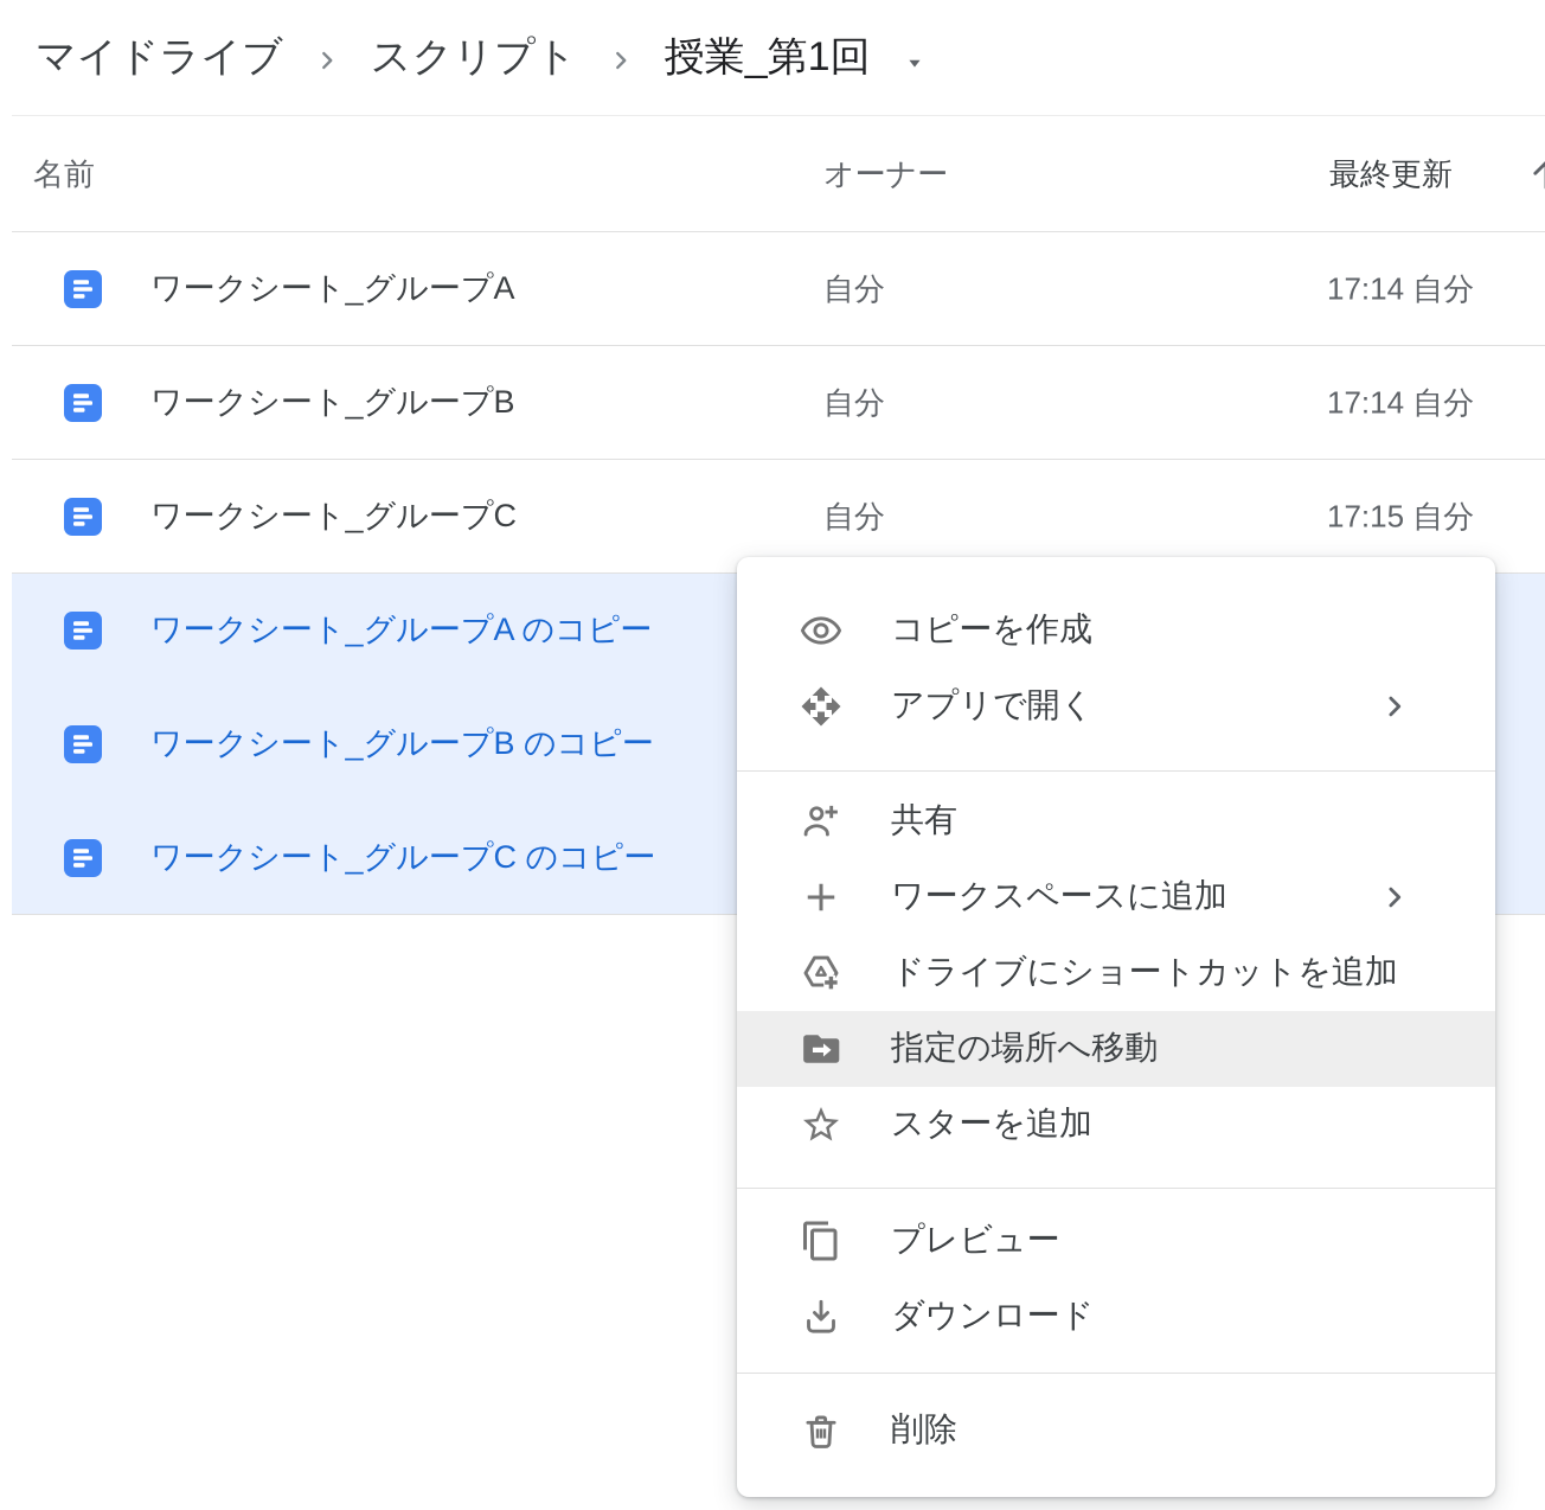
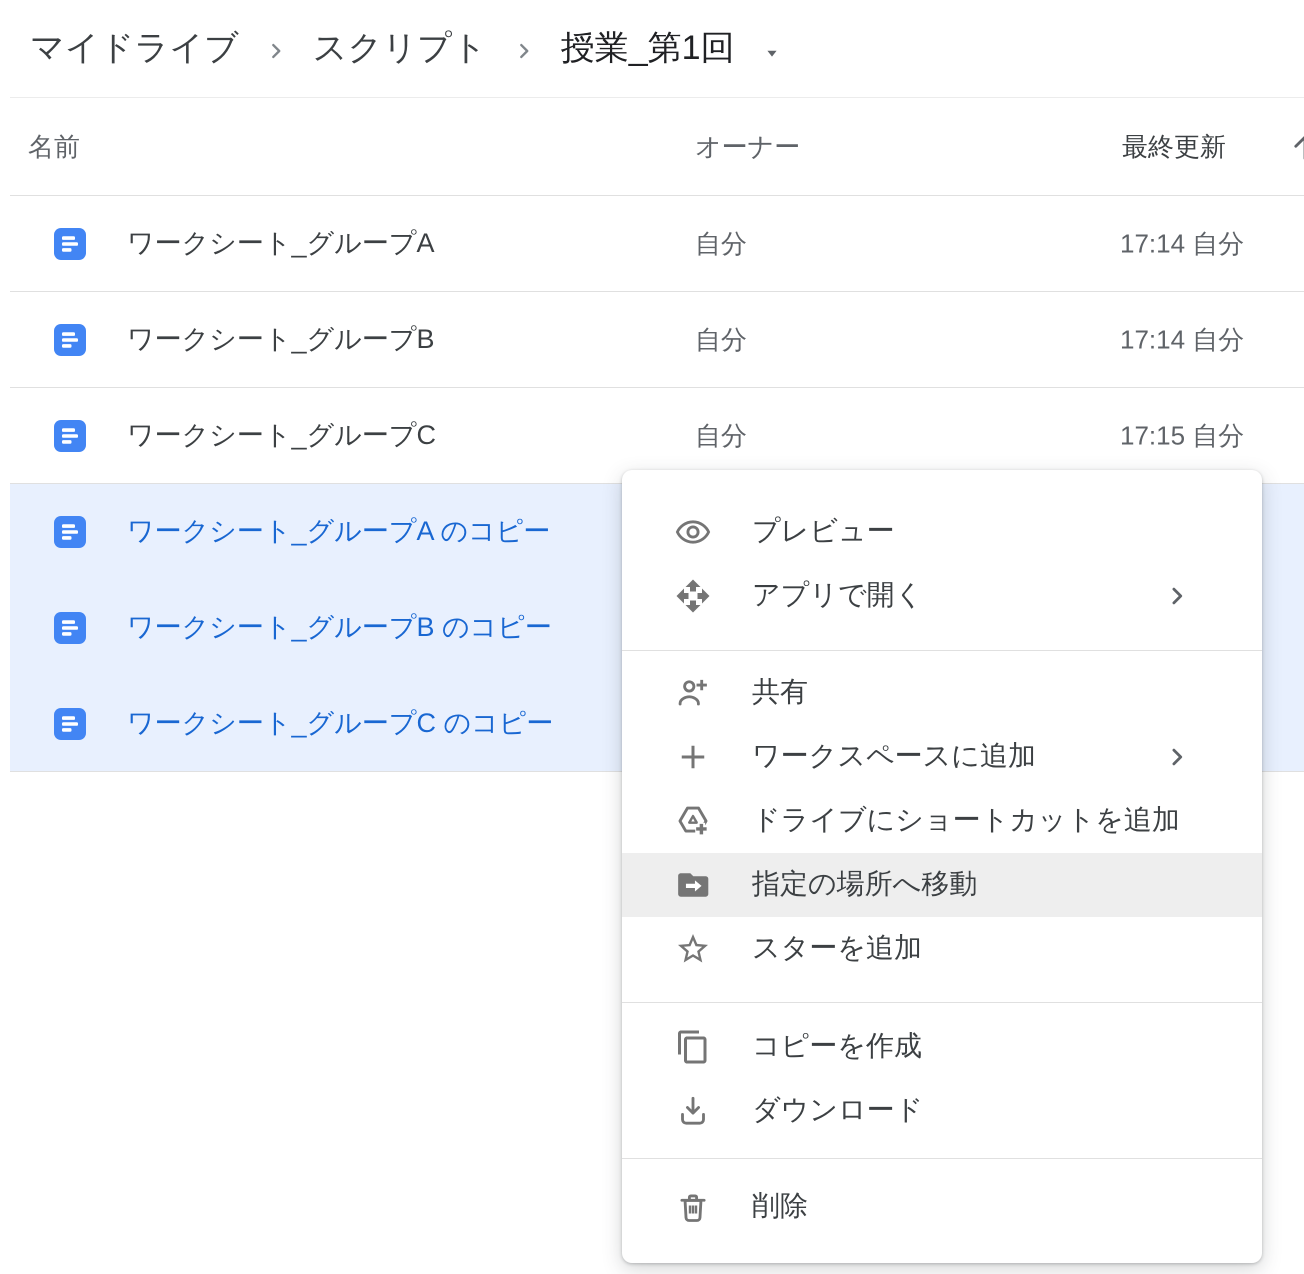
  マイドライブ
  スクリプト
  授業_第1回
  名前
  オーナー
  最終更新
  ワークシート_グループA
  自分
  17:14 自分
  ワークシート_グループB
  自分
  17:14 自分
  ワークシート_グループC
  自分
  17:15 自分
  ワークシート_グループA のコピー
  ワークシート_グループB のコピー
  ワークシート_グループC のコピー
- コピーを作成
+ プレビュー
  アプリで開く
  共有
  ワークスペースに追加
  ドライブにショートカットを追加
  指定の場所へ移動
  スターを追加
- プレビュー
+ コピーを作成
  ダウンロード
  削除
